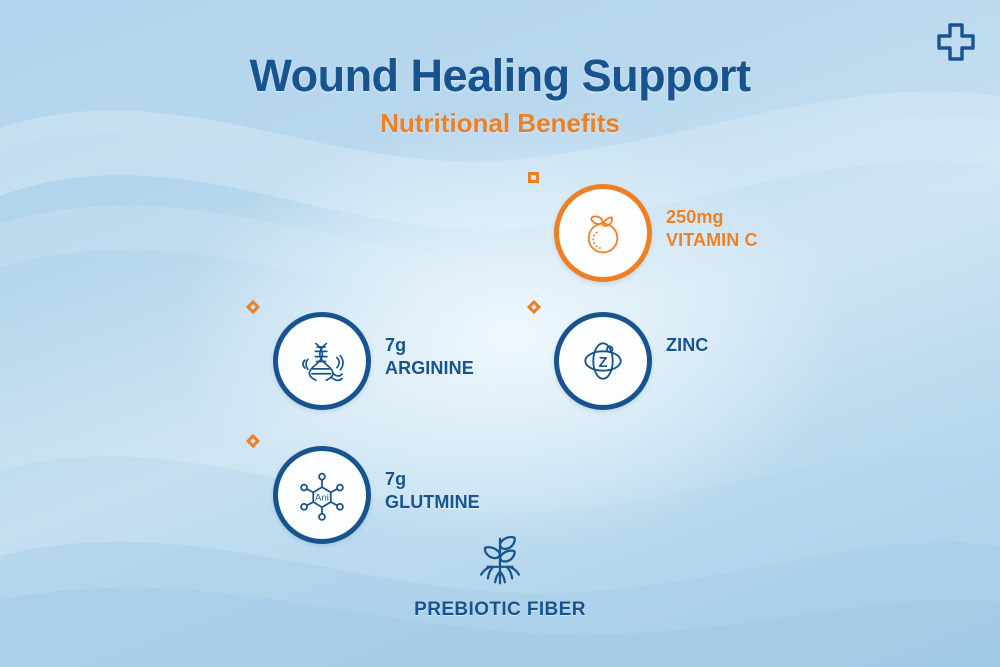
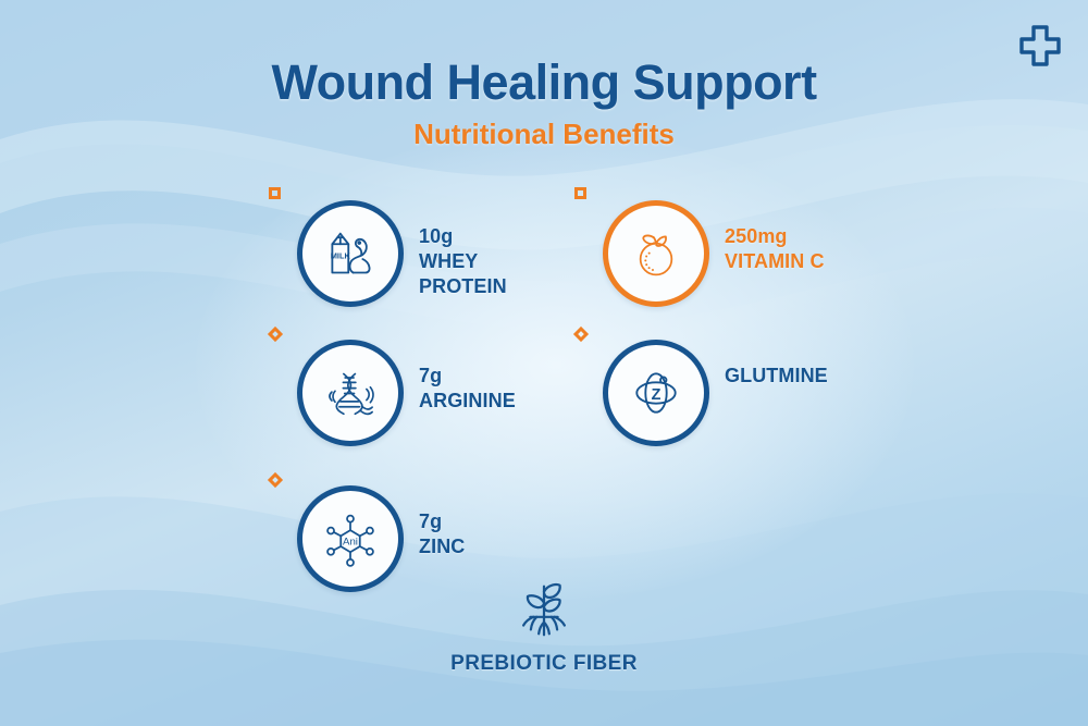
  Wound Healing Support
  Nutritional Benefits
+ MILK
+ 10g
+ WHEY
+ PROTEIN
  250mg
  VITAMIN C
  7g
  ARGININE
  Z
- ZINC
+ GLUTMINE
  Ani
  7g
- GLUTMINE
+ ZINC
  PREBIOTIC FIBER
